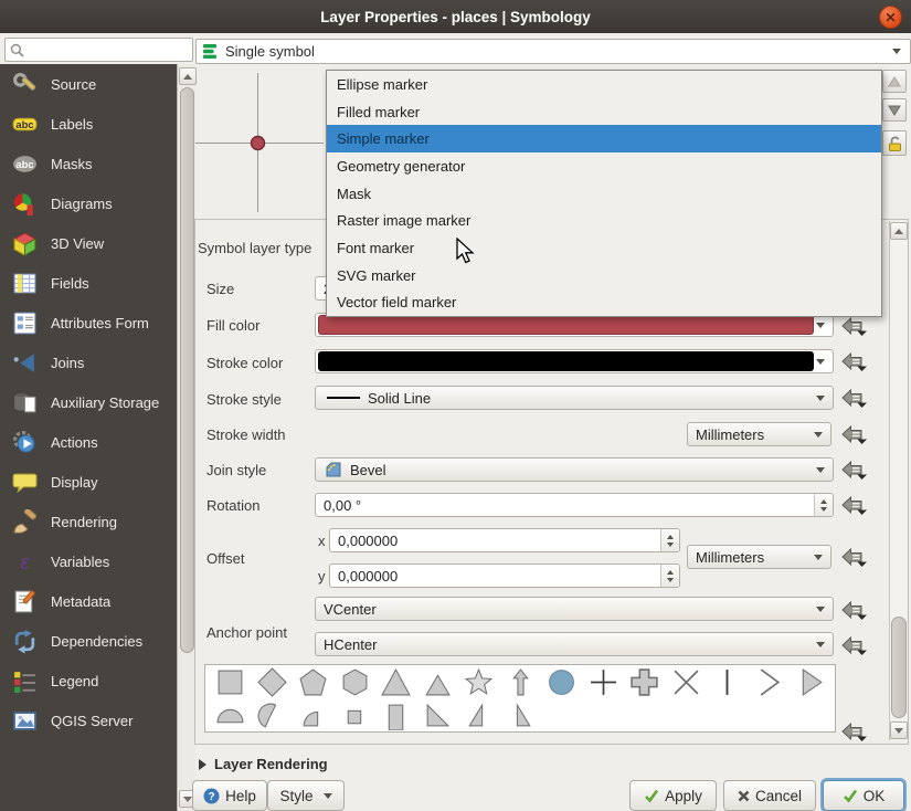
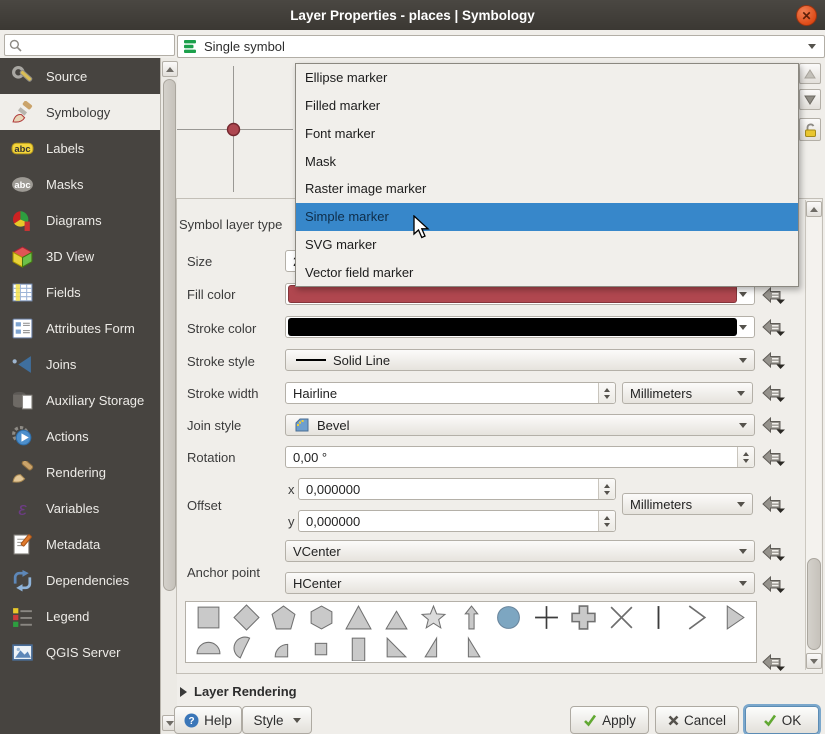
  Layer Properties - places | Symbology
  ✕
  Single symbol
  Source
+ Symbology
  abc
  Labels
  abc
  Masks
  Diagrams
  3D View
  Fields
  Attributes Form
  Joins
  Auxiliary Storage
  Actions
- Display
  Rendering
  ε
  Variables
  Metadata
  Dependencies
  Legend
  QGIS Server
  Symbol layer type
  Size
  Fill color
  Stroke color
  Stroke style
  Stroke width
  Join style
  Rotation
  Offset
  Anchor point
  Solid Line
+ Hairline
  Millimeters
  Bevel
  0,00 °
  x
  0,000000
  y
  0,000000
  Millimeters
  VCenter
  HCenter
  Layer Rendering
  ?
  Help
  Style
  Apply
  Cancel
  OK
  Ellipse marker
  Filled marker
- Simple marker
+ Font marker
- Geometry generator
  Mask
  Raster image marker
- Font marker
+ Simple marker
  SVG marker
  Vector field marker
